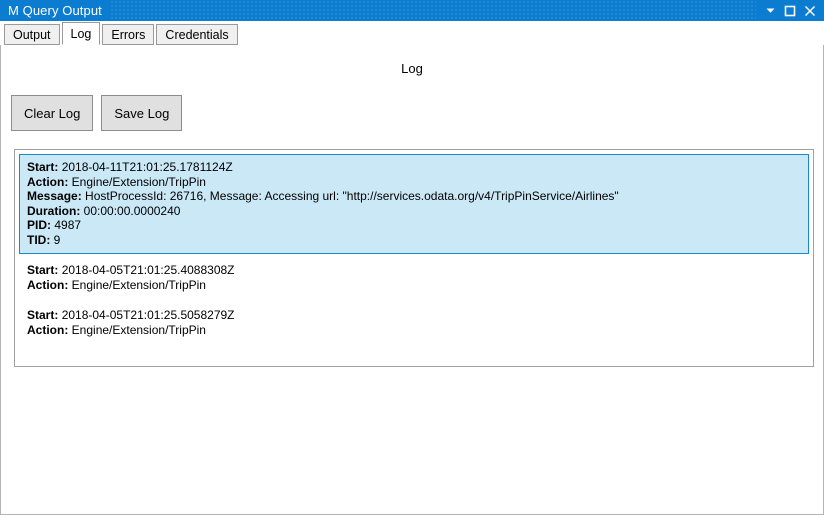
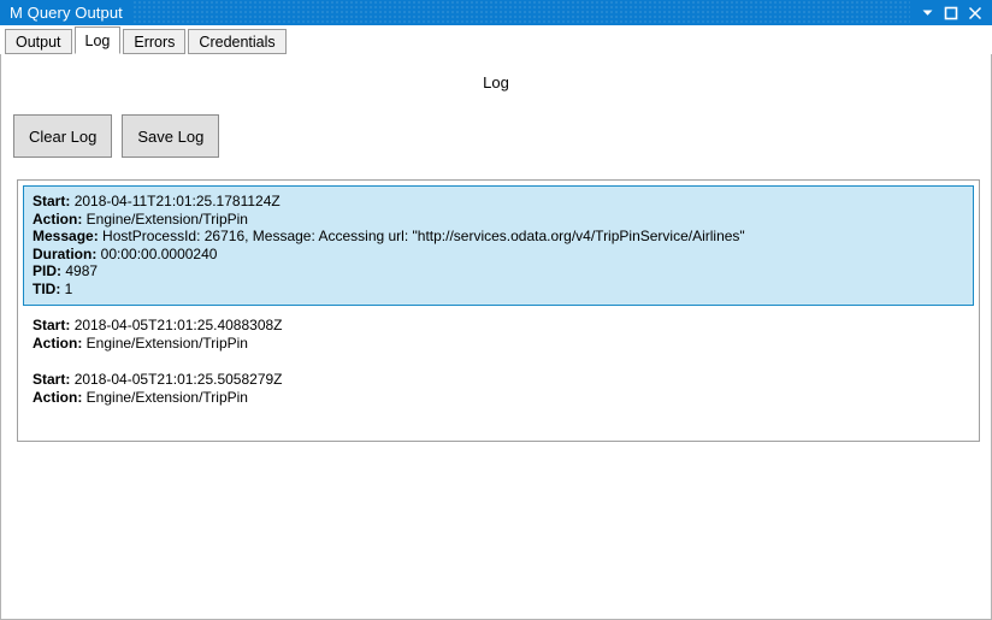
  M Query Output
  Output
  Log
  Errors
  Credentials
  Log
  Clear Log
  Save Log
  Start: 2018-04-11T21:01:25.1781124Z
  Action: Engine/Extension/TripPin
  Message: HostProcessId: 26716, Message: Accessing url: "http://services.odata.org/v4/TripPinService/Airlines"
  Duration: 00:00:00.0000240
  PID: 4987
- TID: 9
+ TID: 1
  Start: 2018-04-05T21:01:25.4088308Z
  Action: Engine/Extension/TripPin
  Start: 2018-04-05T21:01:25.5058279Z
  Action: Engine/Extension/TripPin
